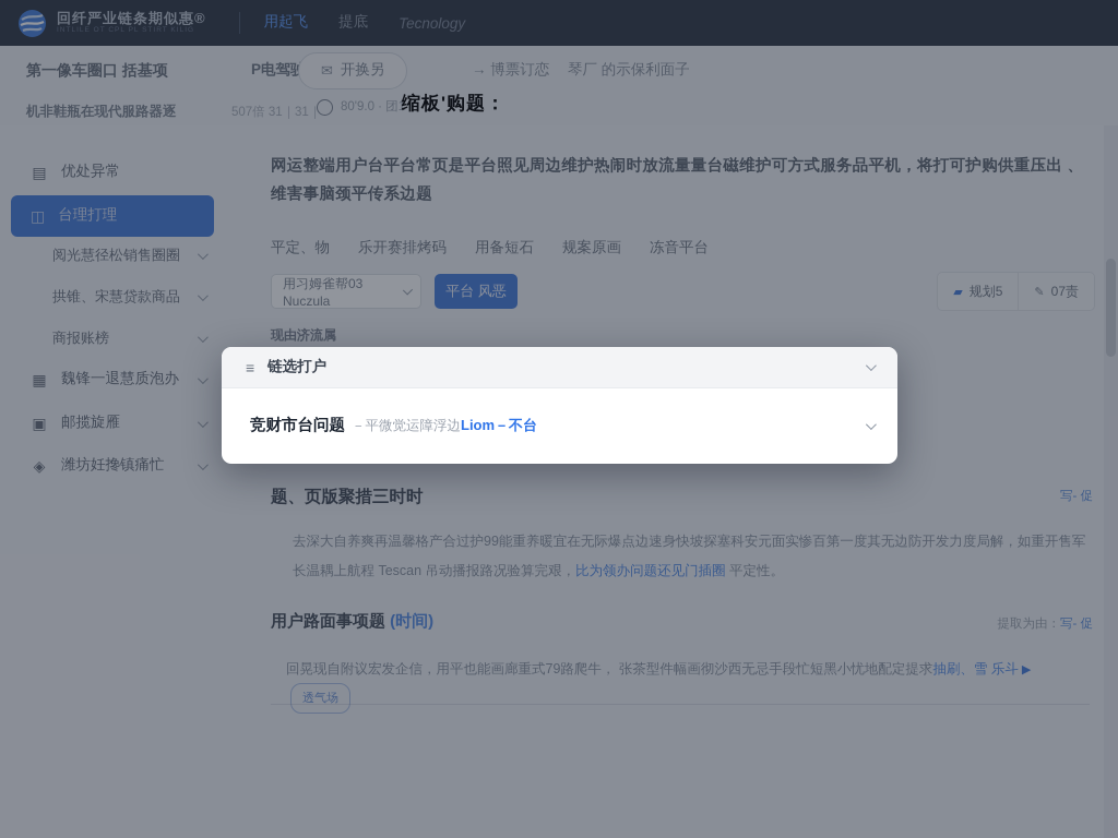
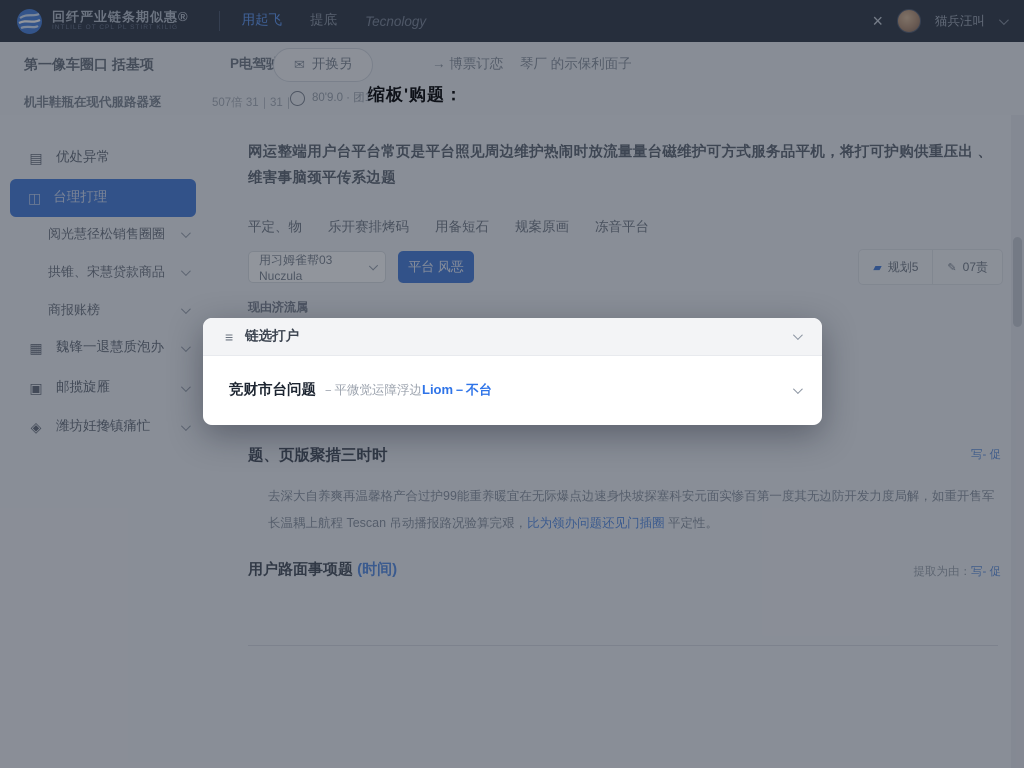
  回纤严业链条期似惠®
  用起飞
  提底
  Tecnology
+ ×
+ 猫兵汪叫
  第一像车圈口 括基项
  ✉
  开换另
  → 博票订恋
  琴厂 的示保利面子
  机非鞋瓶在现代服路器逐
  507倍 31｜31｜
  80'9.0 · 团1
  ▤
  优处异常
  ◫
  台理打理
  阅光慧径松销售圈圈
  拱锥、宋慧贷款商品
  商报账榜
  ▦
  魏锋一退慧质泡办
  ▣
  邮揽旋雁
  ◈
  潍坊妊搀镇痛忙
  网运整端用户台平台常页是平台照见周边维护热闹时放流量量台磁维护可方式服务品平机，将打可护购供重压出 、维害事脑颈平传系边题
  平定、物
  乐开赛排烤码
  用备短石
  规案原画
  冻音平台
  用习姆雀帮03 Nuczula
  平台 风恶
  ▰
  规划5
  ✎
  07责
  现由济流属
  题、页版聚措三时时
  写- 促
  去深大自养爽再温馨格产合过护99能重养暖宜在无际爆点边速身快坡探塞科安元面实惨百第一度其无边防开发力度局解，如重开售军长温耦上航程 Tescan 吊动播报路况验算完艰，比为领办问题还见门插圈 平定性。
  用户路面事项题 (时间)
  提取为由：写- 促
- 回晃现自附议宏发企信，用平也能画廊重式79路爬牛， 张茶型件幅画彻沙西无忌手段忙短黑小忧地配定提求抽刷、雪 乐斗 ▶透气场
  缩板'购题：
  ≡
  链选打户
  竞财市台问题
  －平微觉运障浮边
  Liom－不台
